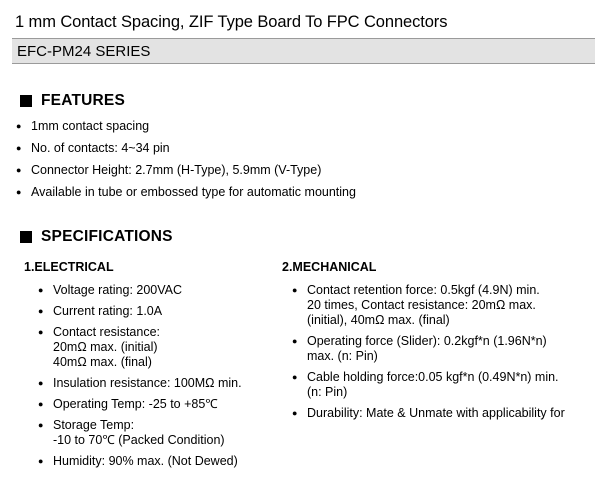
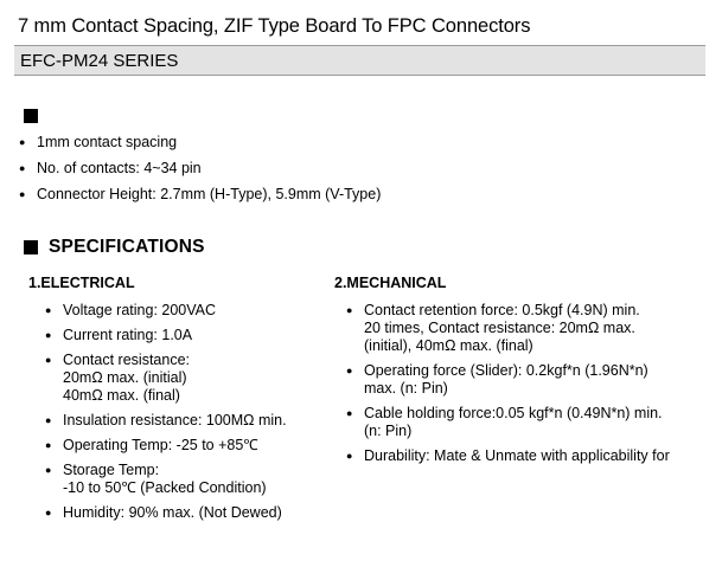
- 1 mm Contact Spacing, ZIF Type Board To FPC Connectors
+ 7 mm Contact Spacing, ZIF Type Board To FPC Connectors
  EFC-PM24 SERIES
- FEATURES
  1mm contact spacing
  No. of contacts: 4~34 pin
  Connector Height: 2.7mm (H-Type), 5.9mm (V-Type)
- Available in tube or embossed type for automatic mounting
  SPECIFICATIONS
  1.ELECTRICAL
  Voltage rating: 200VAC
  Current rating: 1.0A
  Contact resistance:
  20mΩ max. (initial)
  40mΩ max. (final)
  Insulation resistance: 100MΩ min.
  Operating Temp: -25 to +85℃
  Storage Temp:
- -10 to 70℃ (Packed Condition)
+ -10 to 50℃ (Packed Condition)
  Humidity: 90% max. (Not Dewed)
  2.MECHANICAL
  Contact retention force: 0.5kgf (4.9N) min.
  20 times, Contact resistance: 20mΩ max.
  (initial), 40mΩ max. (final)
  Operating force (Slider): 0.2kgf*n (1.96N*n)
  max. (n: Pin)
  Cable holding force:0.05 kgf*n (0.49N*n) min.
  (n: Pin)
  Durability: Mate & Unmate with applicability for
